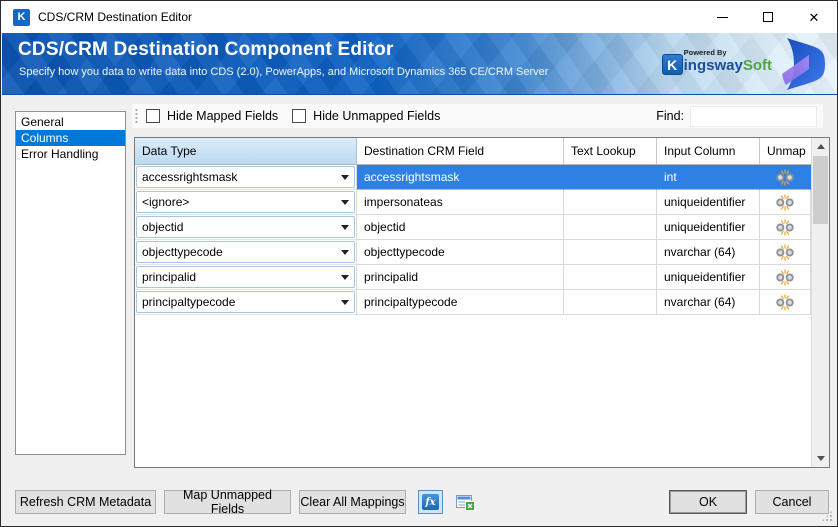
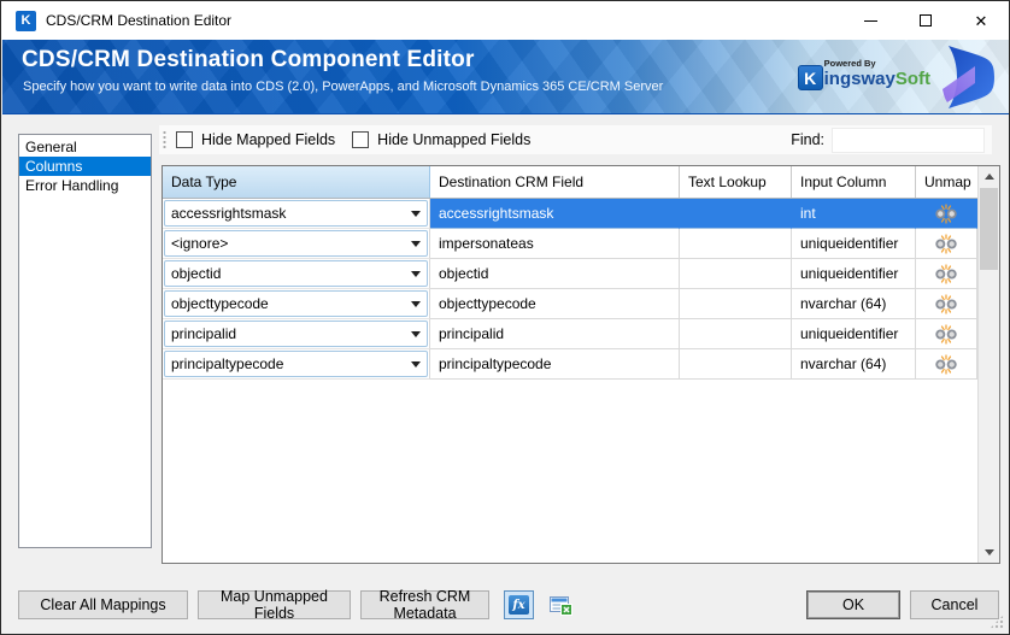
  K
  CDS/CRM Destination Editor
  ✕
  CDS/CRM Destination Component Editor
- Specify how you data to write data into CDS (2.0), PowerApps, and Microsoft Dynamics 365 CE/CRM Server
+ Specify how you want to write data into CDS (2.0), PowerApps, and Microsoft Dynamics 365 CE/CRM Server
  K
  Powered By
  ingswaySoft
  General
  Columns
  Error Handling
  Hide Mapped Fields
  Hide Unmapped Fields
  Find:
  Data Type
  Destination CRM Field
  Text Lookup
  Input Column
  Unmap
  accessrightsmask
  accessrightsmask
  int
  <ignore>
  impersonateas
  uniqueidentifier
  objectid
  objectid
  uniqueidentifier
  objecttypecode
  objecttypecode
  nvarchar (64)
  principalid
  principalid
  uniqueidentifier
  principaltypecode
  principaltypecode
  nvarchar (64)
- Refresh CRM Metadata
+ Clear All Mappings
  Map Unmapped Fields
- Clear All Mappings
+ Refresh CRM Metadata
  fx
  OK
  Cancel
